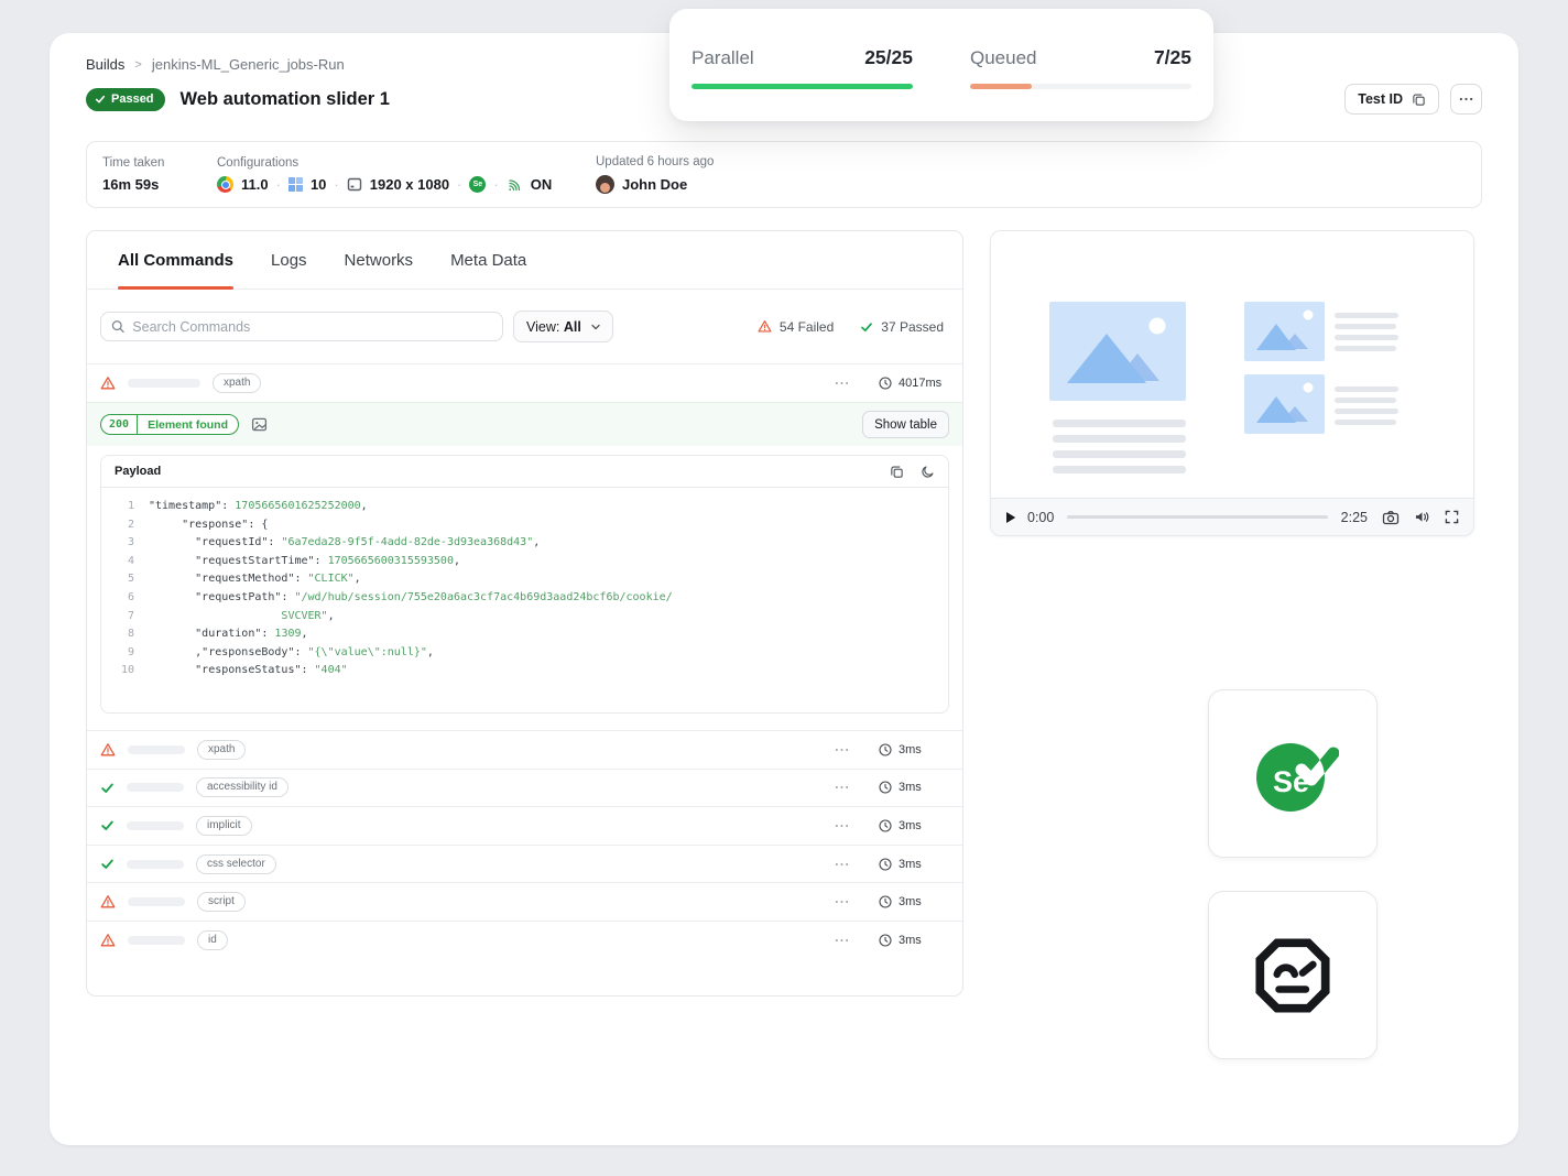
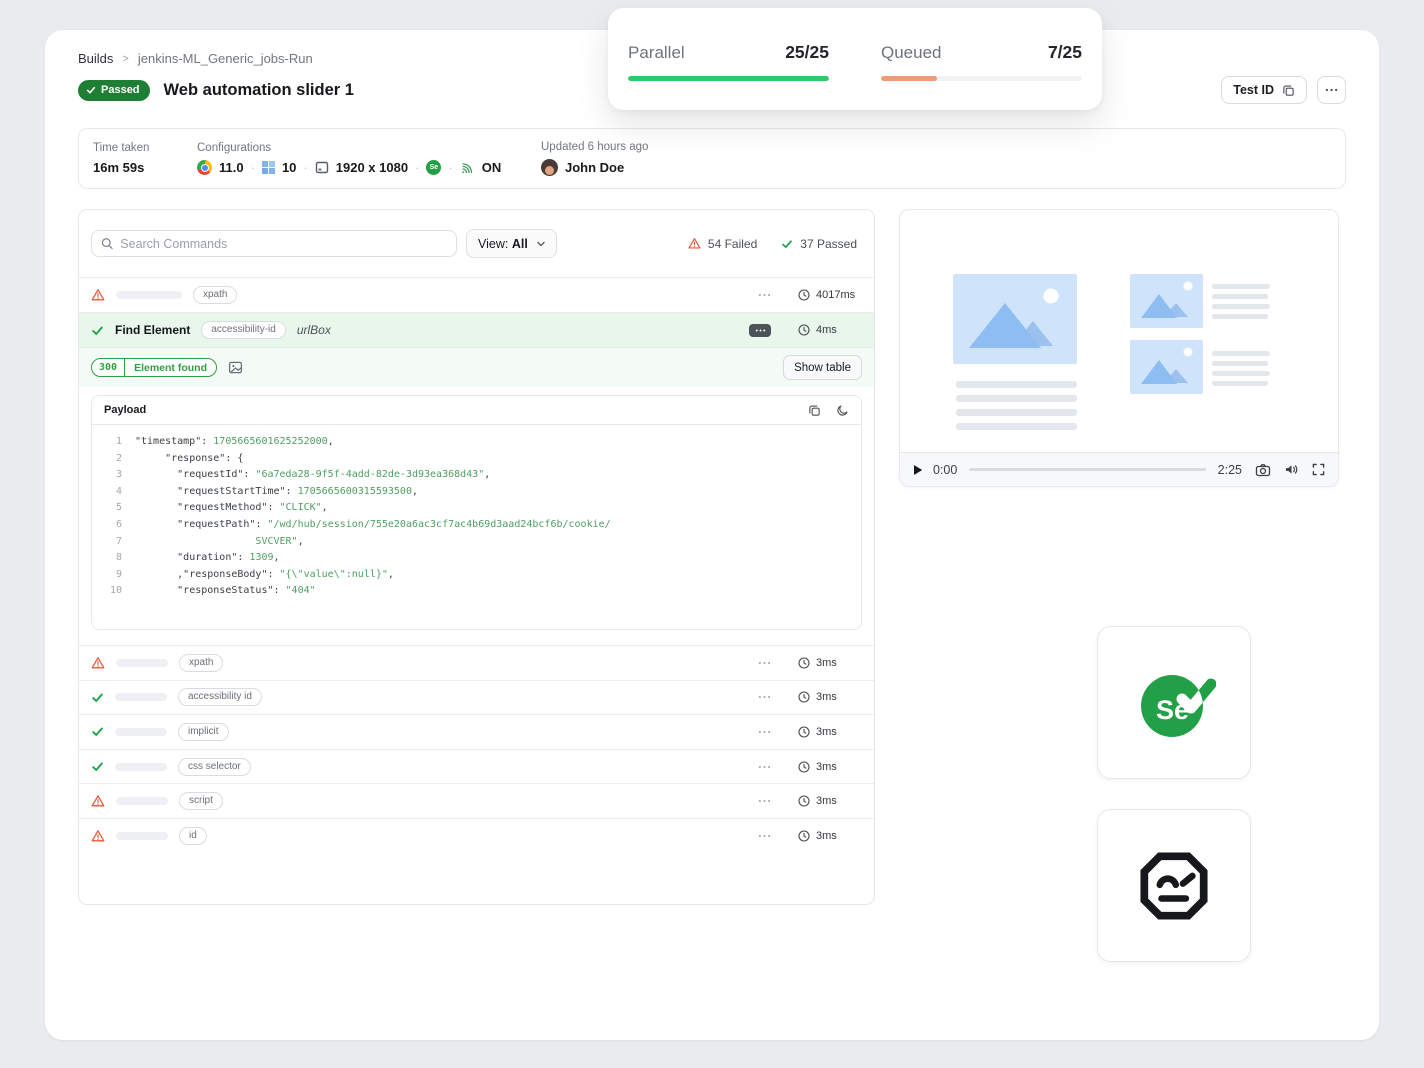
  Builds
  >
  jenkins-ML_Generic_jobs-Run
  Passed
  Web automation slider 1
  Test ID
  Time taken
  16m 59s
  Configurations
  11.0
  10
  1920 x 1080
  ON
  Updated 6 hours ago
  John Doe
- All Commands
- Logs
- Networks
- Meta Data
  Search Commands
  View: All
  54 Failed
  37 Passed
  xpath
  4017ms
+ Find Element
+ accessibility-id
+ urlBox
+ 4ms
- 200
+ 300
  Element found
  Show table
  Payload
  1
  "timestamp": 1705665601625252000,
  2
  "response": {
  3
  "requestId": "6a7eda28-9f5f-4add-82de-3d93ea368d43",
  4
  "requestStartTime": 1705665600315593500,
  5
  "requestMethod": "CLICK",
  6
  "requestPath": "/wd/hub/session/755e20a6ac3cf7ac4b69d3aad24bcf6b/cookie/
  7
  SVCVER",
  8
  "duration": 1309,
  9
  ,"responseBody": "{\"value\":null}",
  10
  "responseStatus": "404"
  xpath
  3ms
  accessibility id
  3ms
  implicit
  3ms
  css selector
  3ms
  script
  3ms
  id
  3ms
  0:00
  2:25
  Se
  Parallel
  25/25
  Queued
  7/25
